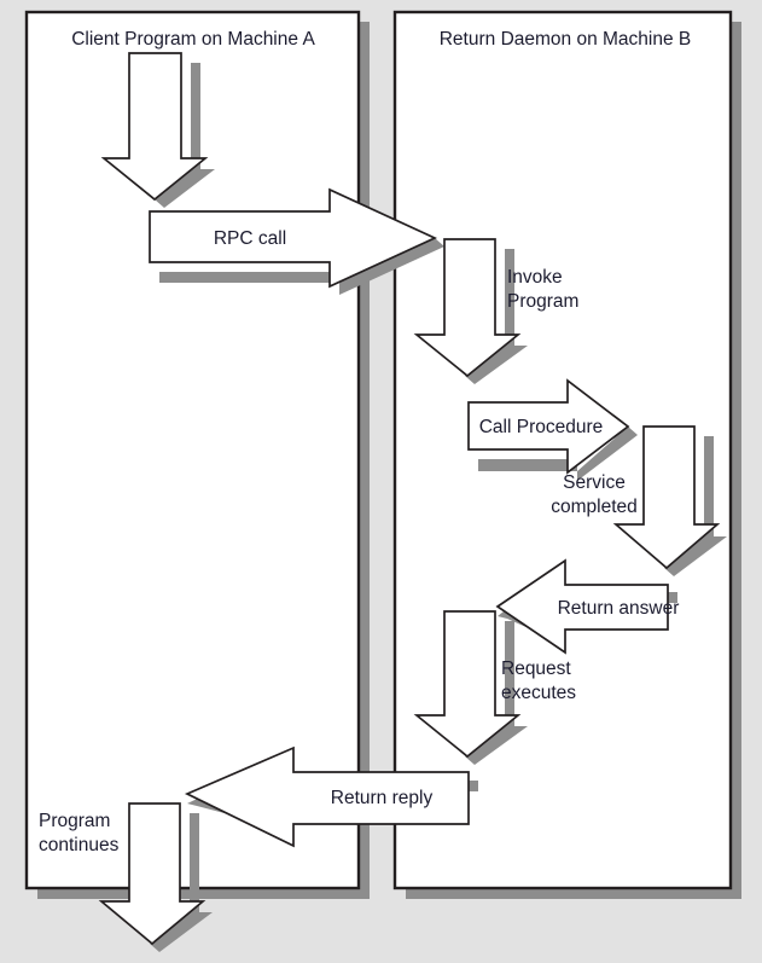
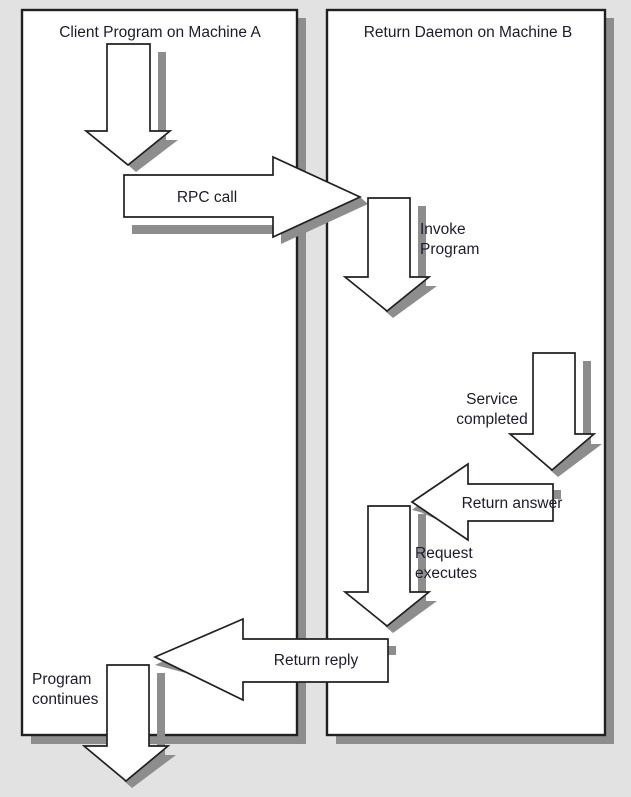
  Client Program on Machine A
  Return Daemon on Machine B
  RPC call
  Invoke
  Program
- Call Procedure
  Service
  completed
  Return answer
  Request
  executes
  Return reply
  Program
  continues
